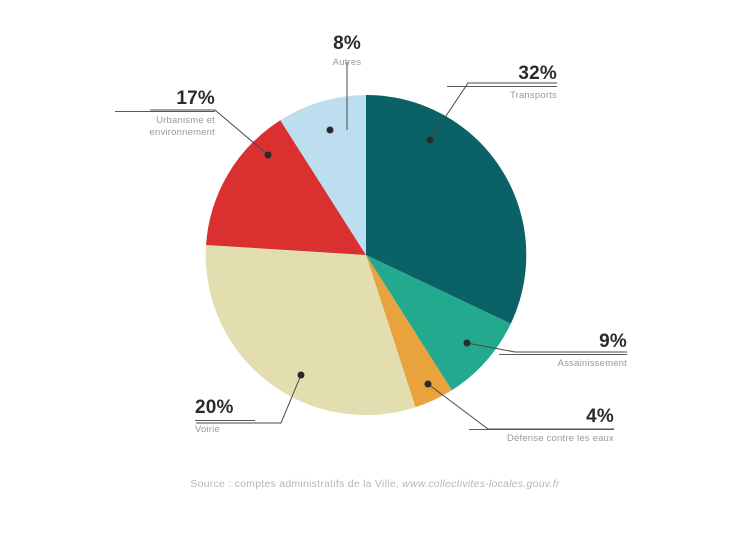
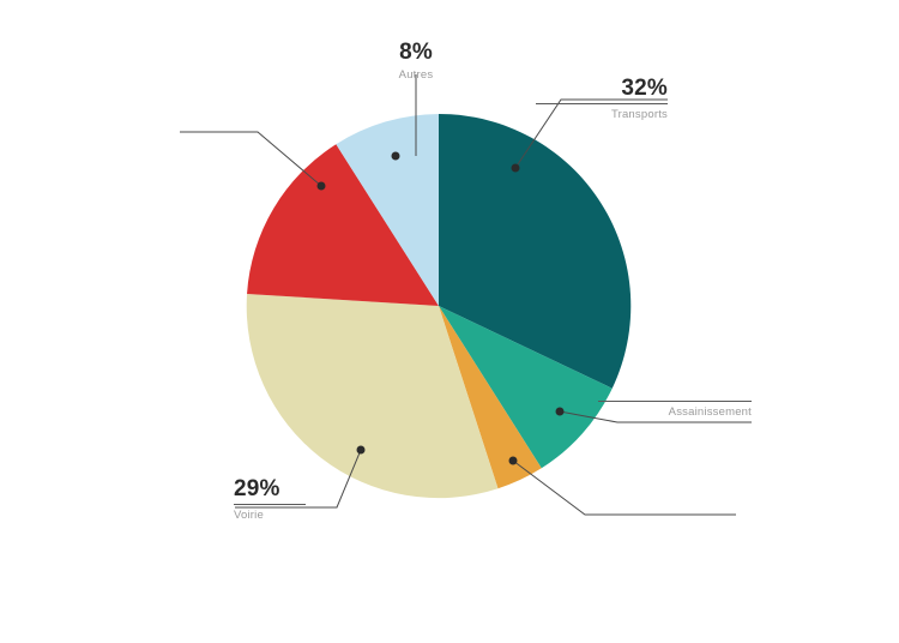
  8%
  Autres
  32%
  Transports
- 17%
- Urbanisme et
- environnement
- 9%
  Assainissement
- 4%
- Défense contre les eaux
- 20%
+ 29%
  Voirie
- Source : comptes administratifs de la Ville, www.collectivites-locales.gouv.fr
